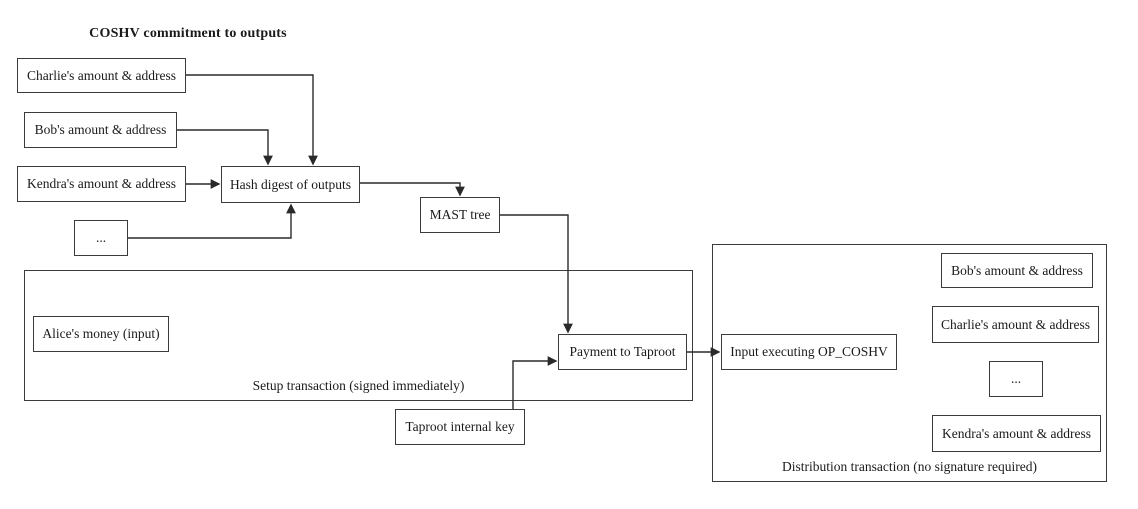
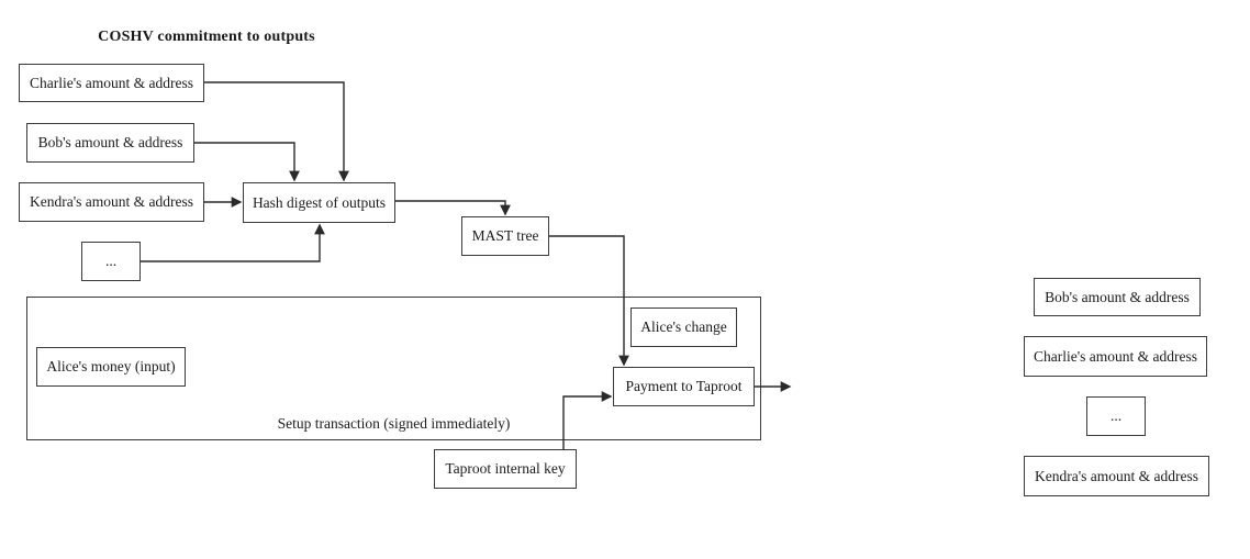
  COSHV commitment to outputs
  Setup transaction (signed immediately)
- Distribution transaction (no signature required)
  Charlie's amount & address
  Bob's amount & address
  Kendra's amount & address
  ...
  Hash digest of outputs
  MAST tree
+ Alice's change
  Alice's money (input)
  Payment to Taproot
  Taproot internal key
- Input executing OP_COSHV
  Bob's amount & address
  Charlie's amount & address
  ...
  Kendra's amount & address
